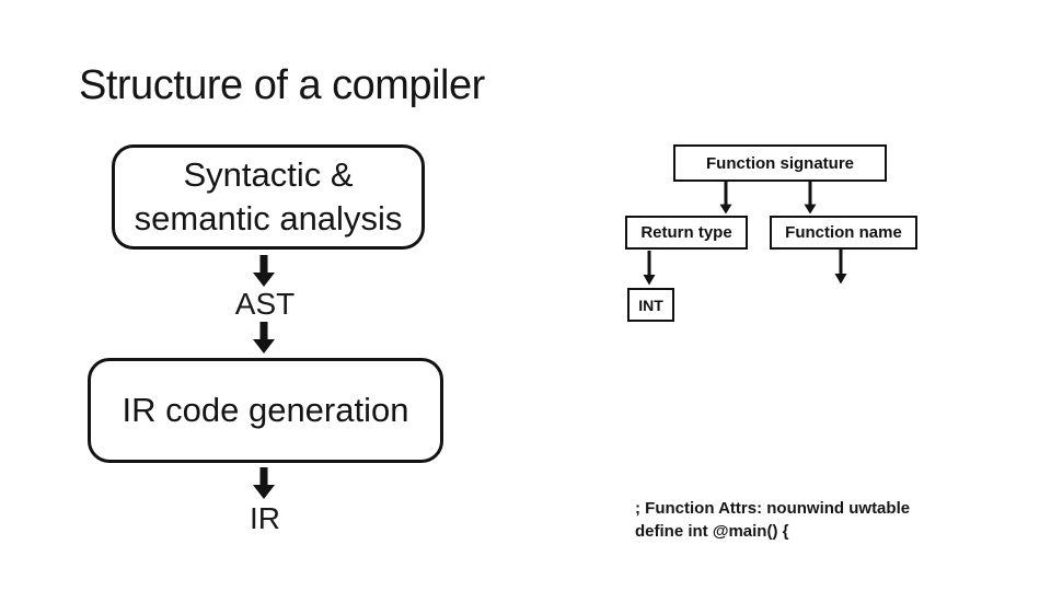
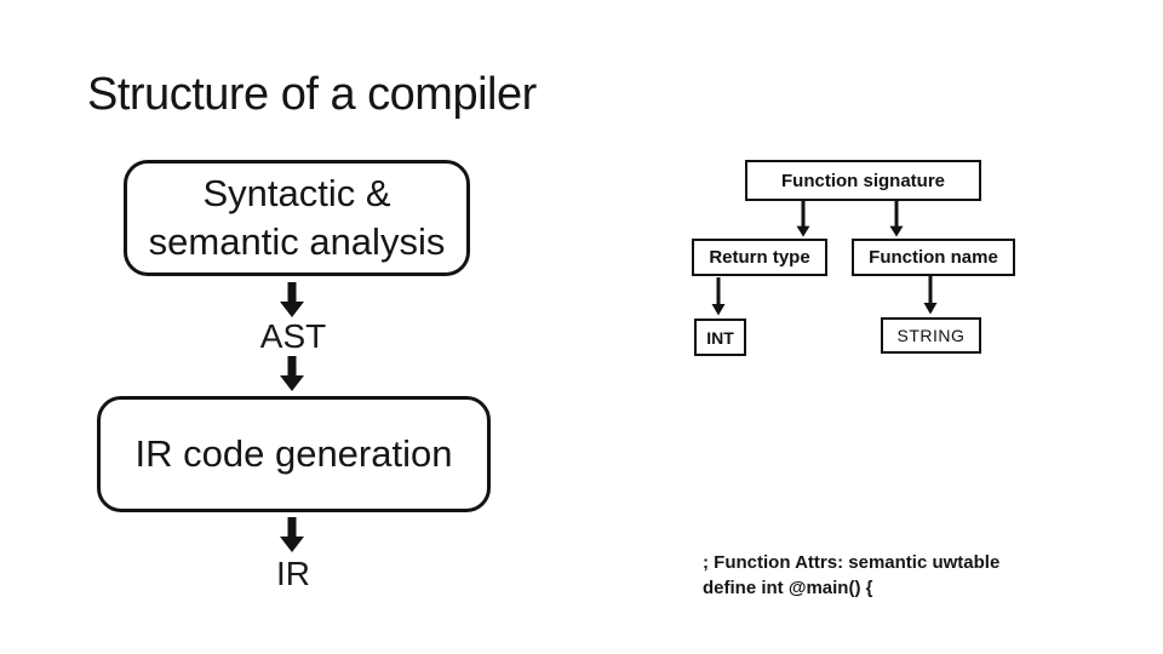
  Structure of a compiler
  Syntactic &
  semantic analysis
  AST
  IR code generation
  IR
  Function signature
  Return type
  Function name
  INT
+ STRING
- ; Function Attrs: nounwind uwtable
+ ; Function Attrs: semantic uwtable
  define int @main() {
